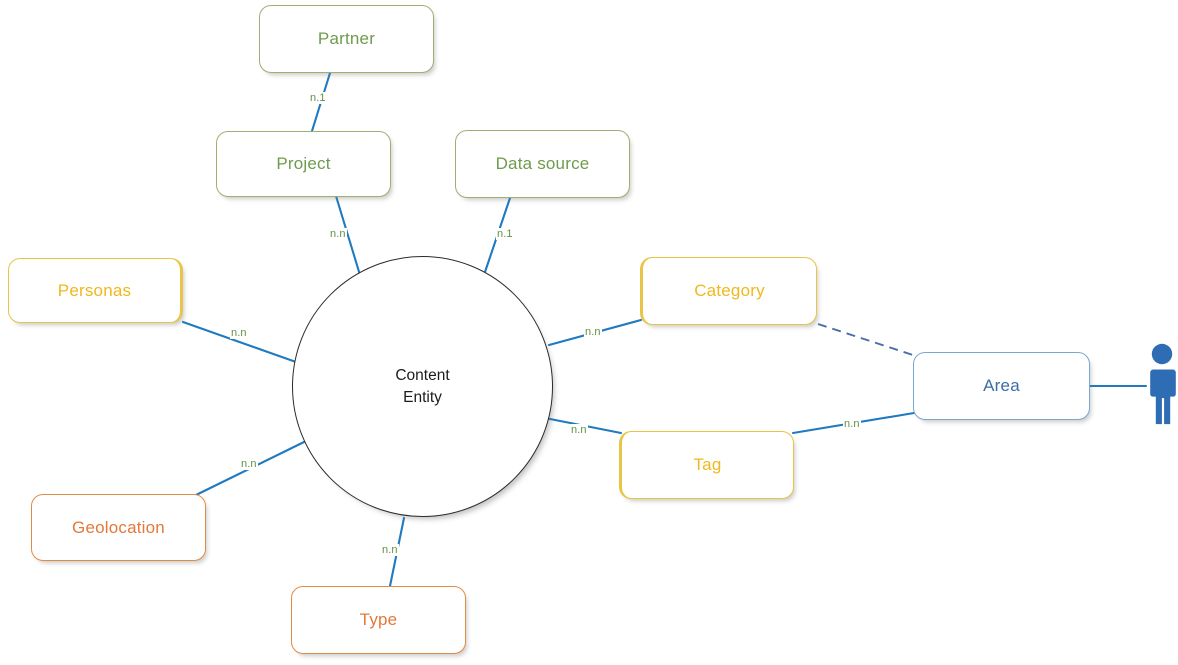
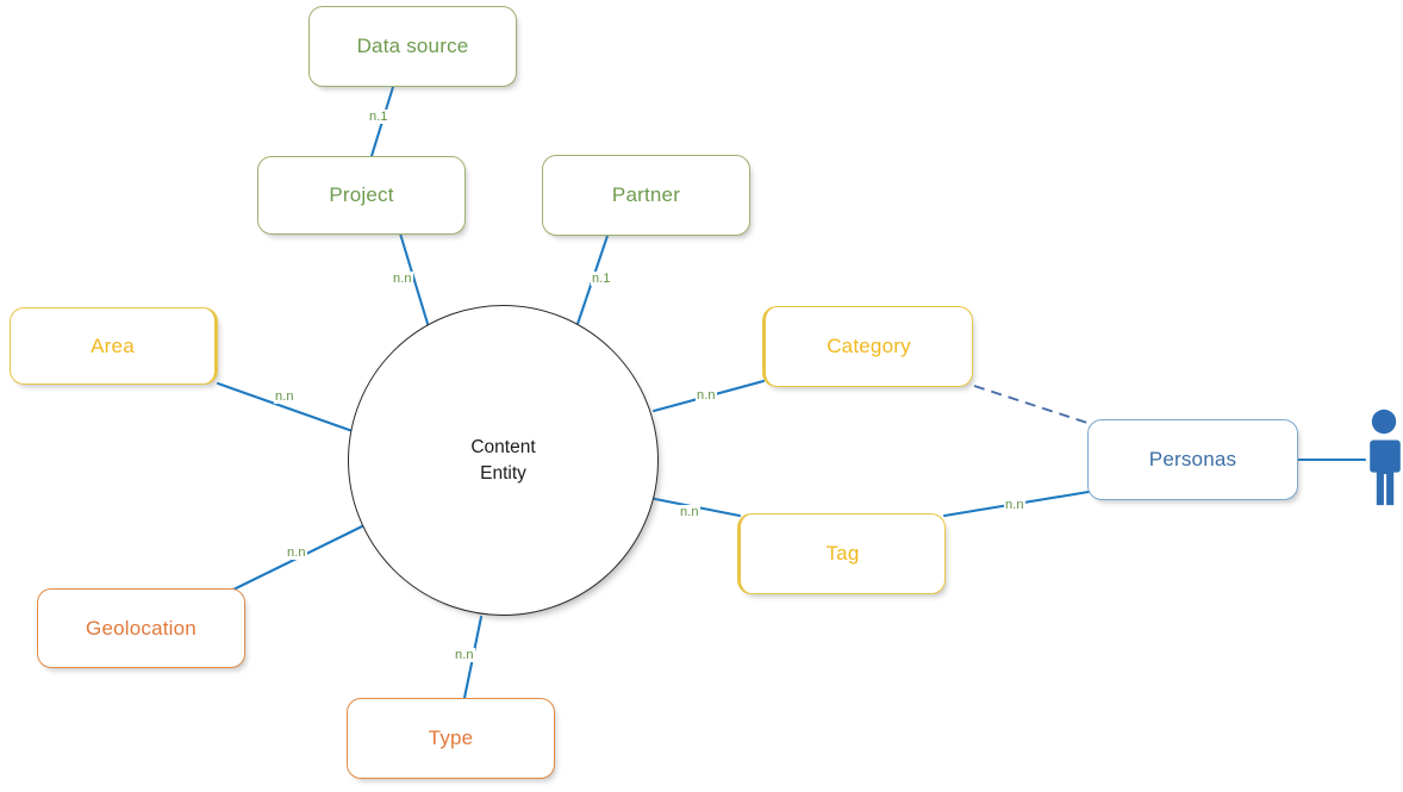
- Partner
+ Data source
  Project
- Data source
+ Partner
- Personas
+ Area
  Category
  Geolocation
  Tag
  Type
- Area
+ Personas
  Content
  Entity
  n.1
  n.n
  n.1
  n.n
  n.n
  n.n
  n.n
  n.n
  n.n
